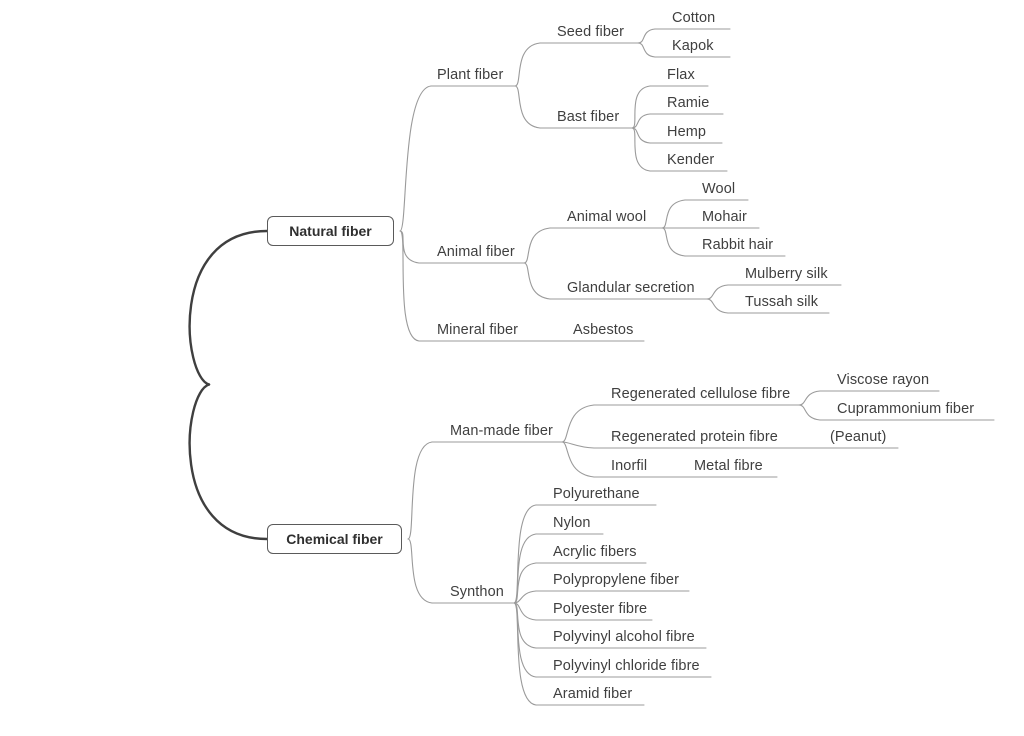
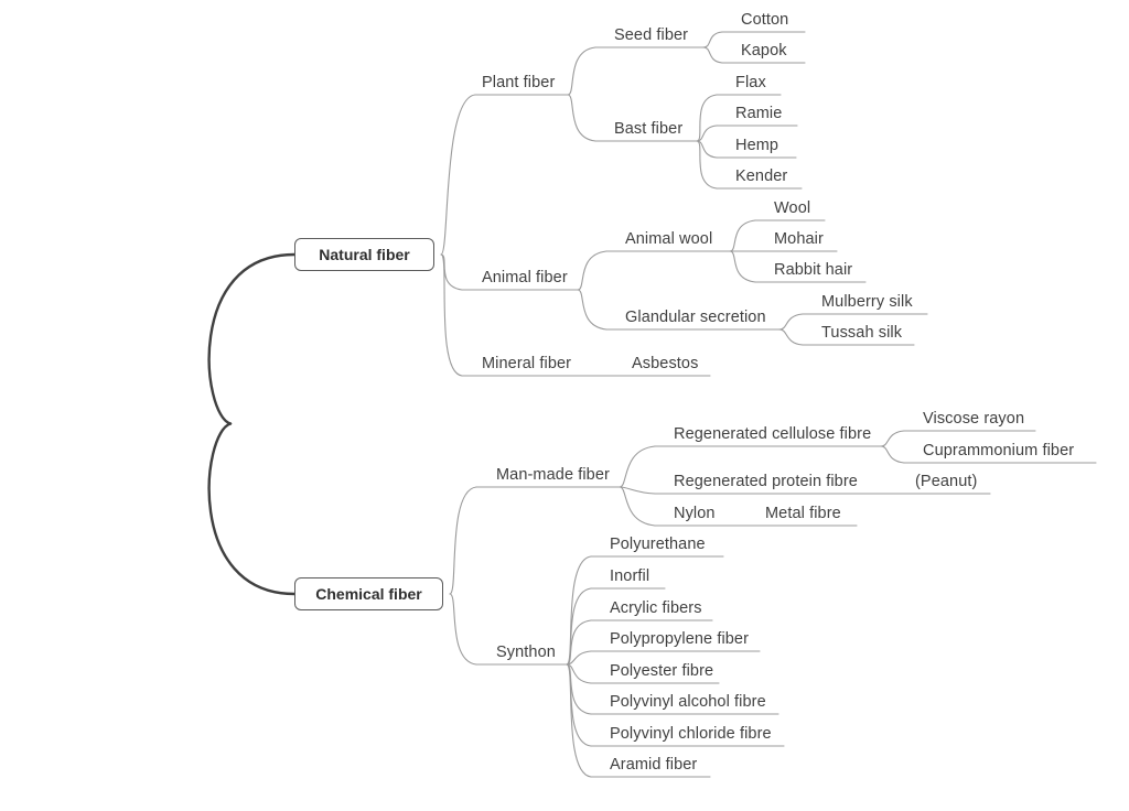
  Natural fiber
  Chemical fiber
  Plant fiber
  Seed fiber
  Cotton
  Kapok
  Bast fiber
  Flax
  Ramie
  Hemp
  Kender
  Animal fiber
  Animal wool
  Wool
  Mohair
  Rabbit hair
  Glandular secretion
  Mulberry silk
  Tussah silk
  Mineral fiber
  Asbestos
  Man-made fiber
  Regenerated cellulose fibre
  Viscose rayon
  Cuprammonium fiber
  Regenerated protein fibre
  (Peanut)
- Inorfil
+ Nylon
  Metal fibre
  Synthon
  Polyurethane
- Nylon
+ Inorfil
  Acrylic fibers
  Polypropylene fiber
  Polyester fibre
  Polyvinyl alcohol fibre
  Polyvinyl chloride fibre
  Aramid fiber
